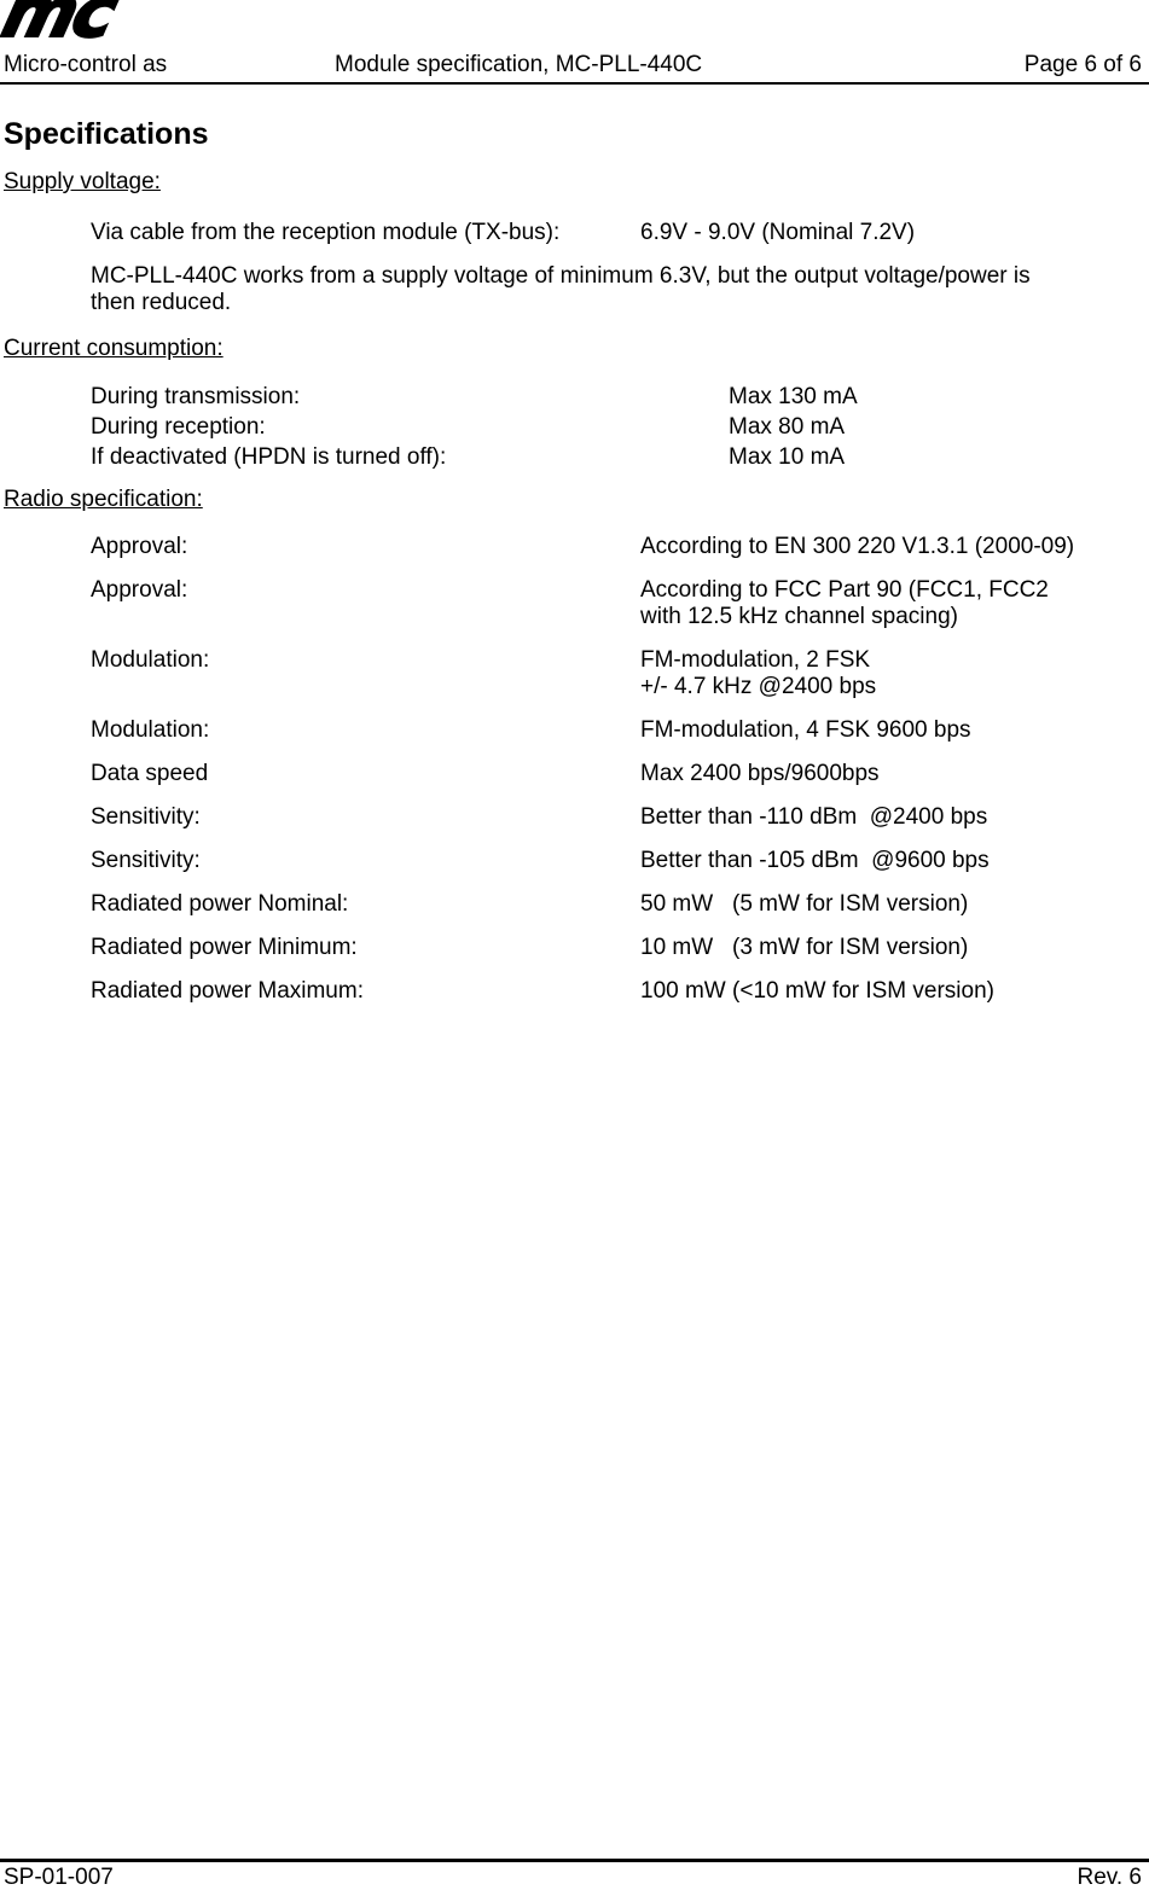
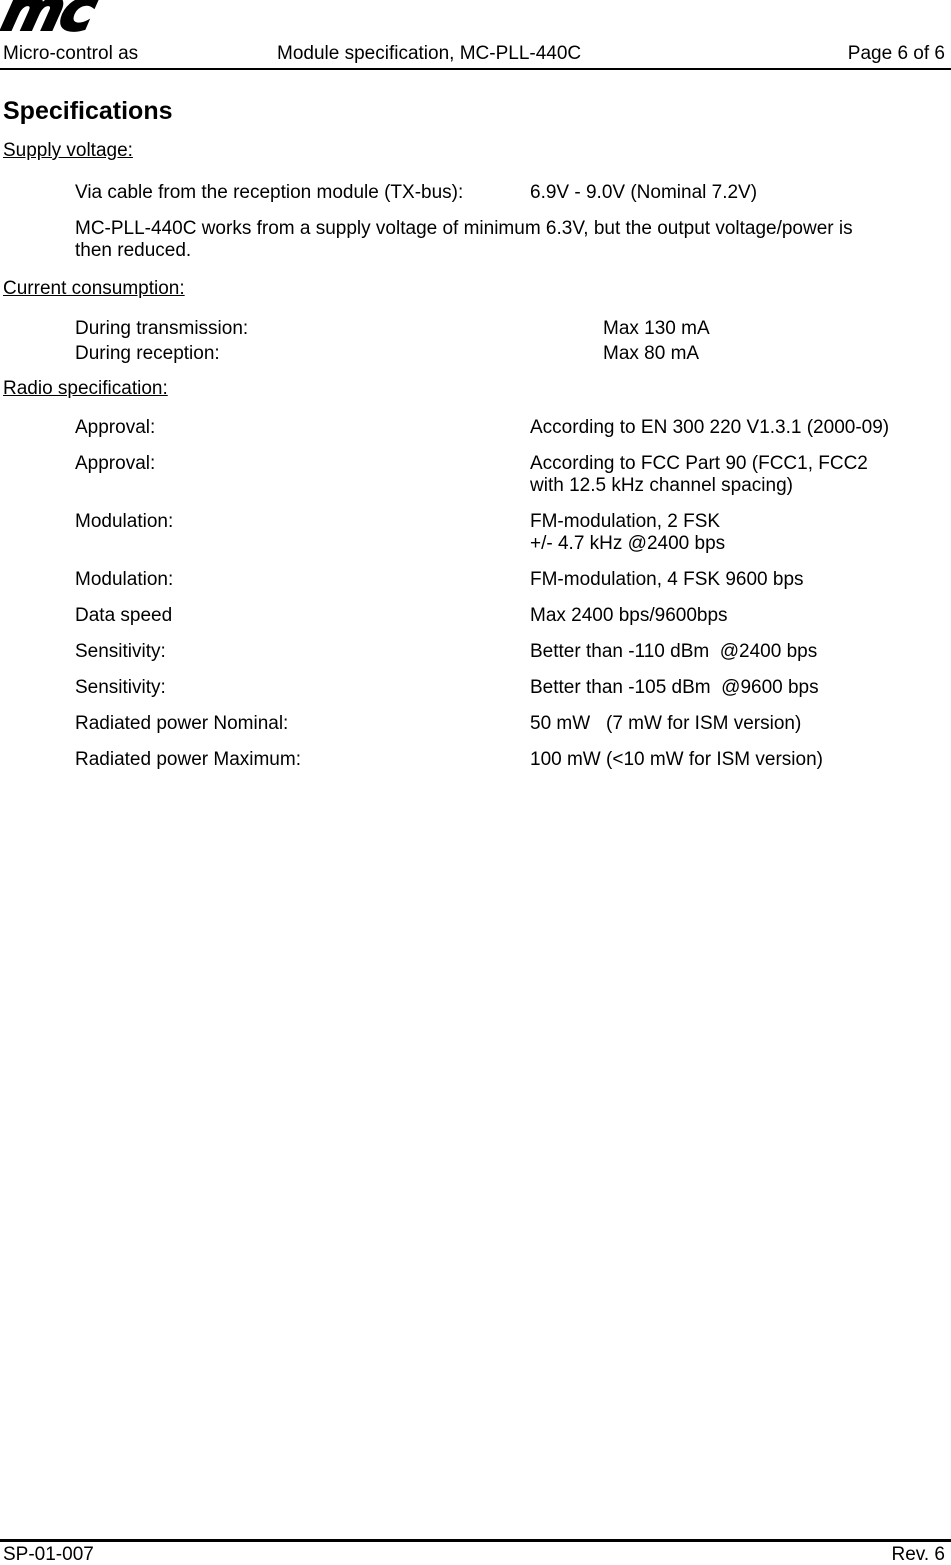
  Micro-control as
  Module specification, MC-PLL-440C
  Page 6 of 6
  Specifications
  Supply voltage:
  Via cable from the reception module (TX-bus):
  6.9V - 9.0V (Nominal 7.2V)
  MC-PLL-440C works from a supply voltage of minimum 6.3V, but the output voltage/power is
  then reduced.
  Current consumption:
  During transmission:
  Max 130 mA
  During reception:
  Max 80 mA
- If deactivated (HPDN is turned off):
- Max 10 mA
  Radio specification:
  Approval:
  According to EN 300 220 V1.3.1 (2000-09)
  Approval:
  According to FCC Part 90 (FCC1, FCC2
  with 12.5 kHz channel spacing)
  Modulation:
  FM-modulation, 2 FSK
  +/- 4.7 kHz @2400 bps
  Modulation:
  FM-modulation, 4 FSK 9600 bps
  Data speed
  Max 2400 bps/9600bps
  Sensitivity:
  Better than -110 dBm @2400 bps
  Sensitivity:
  Better than -105 dBm @9600 bps
  Radiated power Nominal:
- 50 mW (5 mW for ISM version)
+ 50 mW (7 mW for ISM version)
- Radiated power Minimum:
- 10 mW (3 mW for ISM version)
  Radiated power Maximum:
  100 mW (<10 mW for ISM version)
  SP-01-007
  Rev. 6
